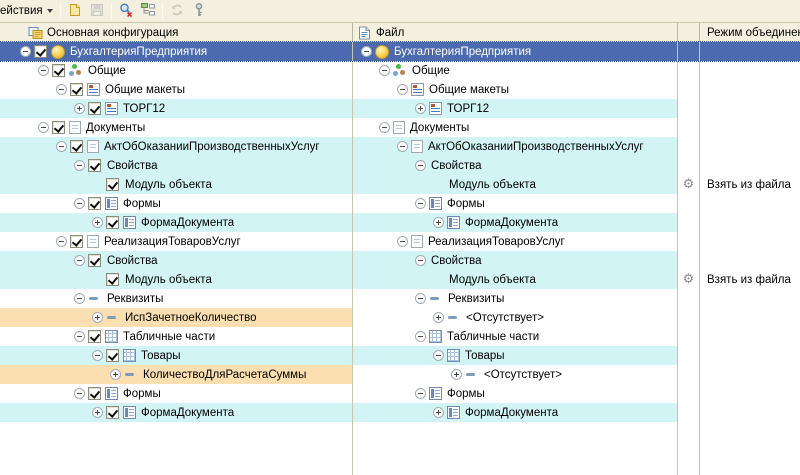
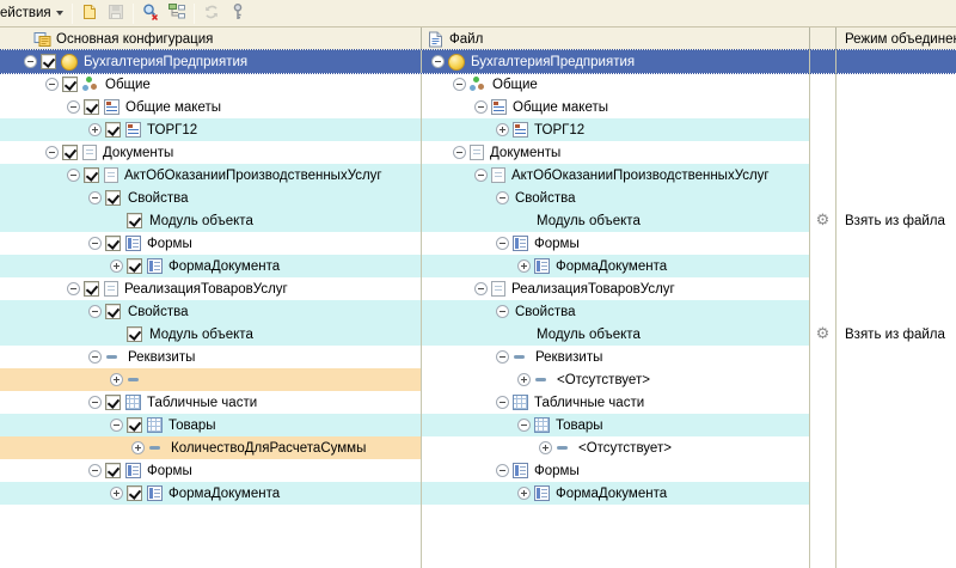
  ействия
  Основная конфигурация
  Файл
  Режим объедине
  БухгалтерияПредприятия
  БухгалтерияПредприятия
  Общие
  Общие
  Общие макеты
  Общие макеты
  ТОРГ12
  ТОРГ12
  Документы
  Документы
  АктОбОказанииПроизводственныхУслуг
  АктОбОказанииПроизводственныхУслуг
  Свойства
  Свойства
  Модуль объекта
  Модуль объекта
  ⚙
  Взять из файла
  Формы
  Формы
  ФормаДокумента
  ФормаДокумента
  РеализацияТоваровУслуг
  РеализацияТоваровУслуг
  Свойства
  Свойства
  Модуль объекта
  Модуль объекта
  ⚙
  Взять из файла
  Реквизиты
  Реквизиты
- ИспЗачетноеКоличество
  <Отсутствует>
  Табличные части
  Табличные части
  Товары
  Товары
  КоличествоДляРасчетаСуммы
  <Отсутствует>
  Формы
  Формы
  ФормаДокумента
  ФормаДокумента
